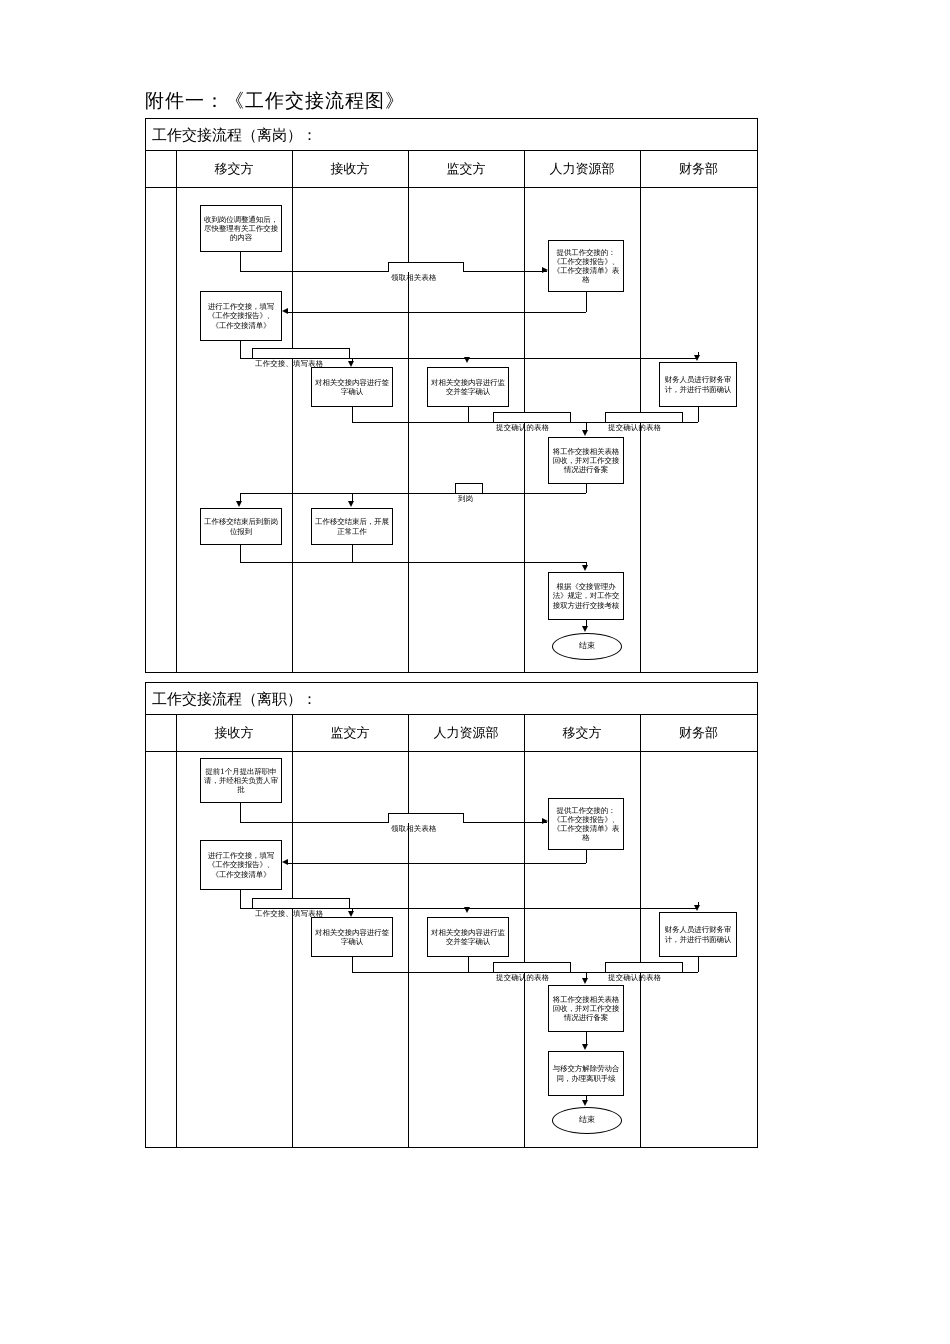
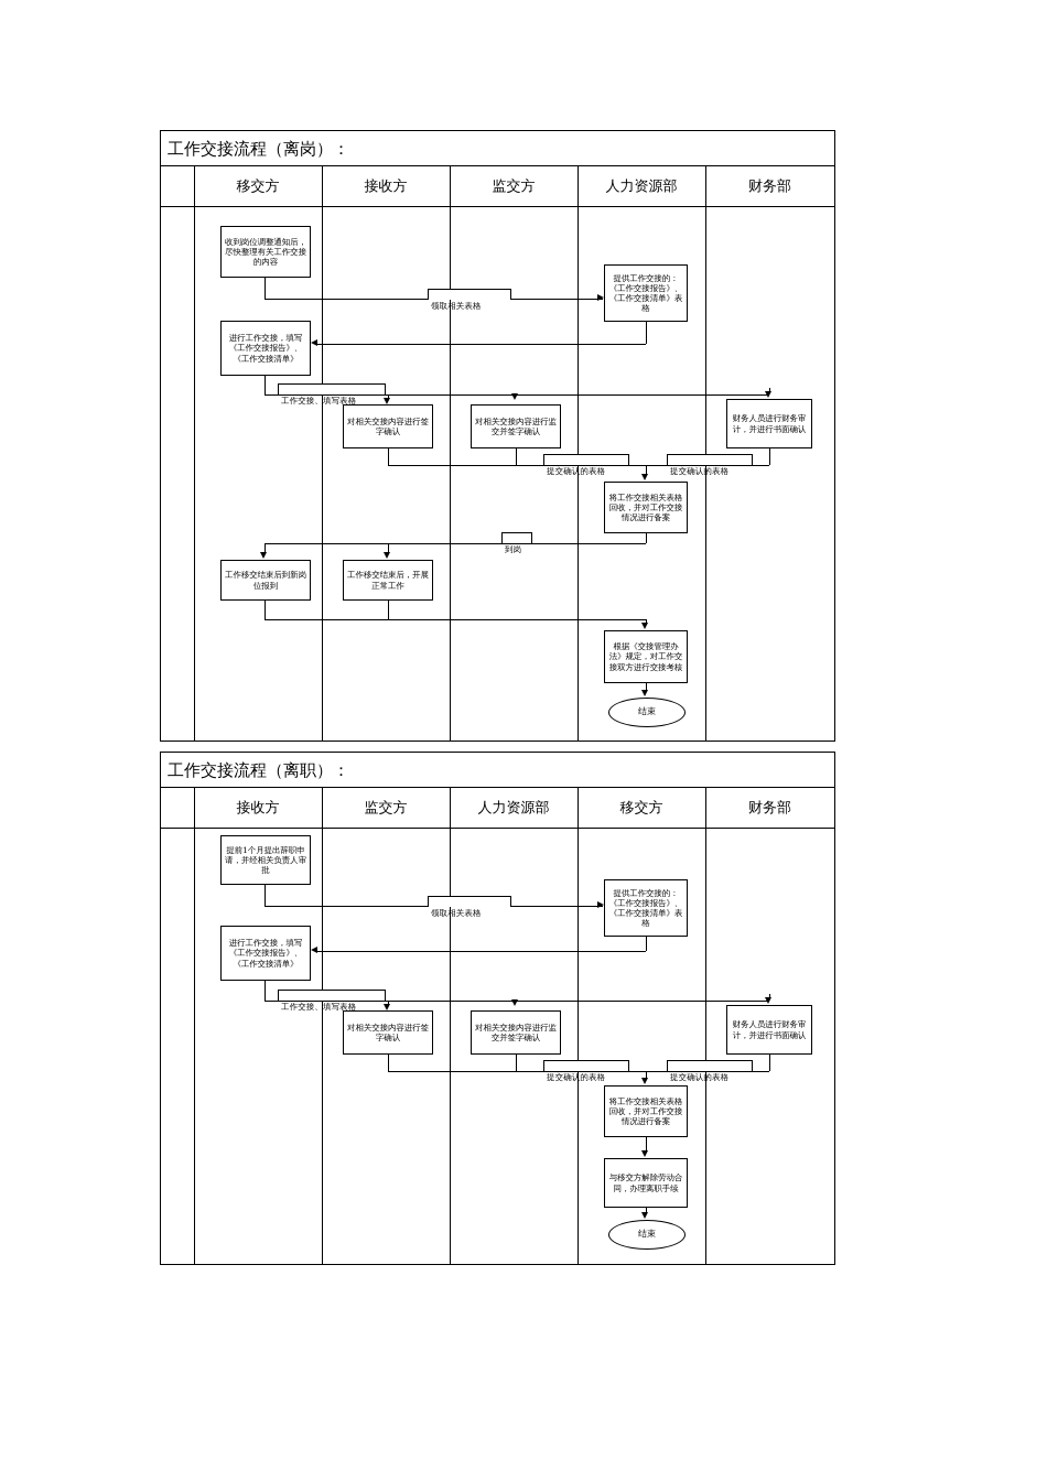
- 附件一：《工作交接流程图》
  工作交接流程（离岗）：
  移交方
  接收方
  监交方
  人力资源部
  财务部
  收到岗位调整通知后，尽快整理有关工作交接的内容
  提供工作交接的：《工作交接报告》、《工作交接清单》表格
  进行工作交接，填写《工作交接报告》、《工作交接清单》
  对相关交接内容进行签字确认
  对相关交接内容进行监交并签字确认
  财务人员进行财务审计，并进行书面确认
  将工作交接相关表格回收，并对工作交接情况进行备案
  工作移交结束后到新岗位报到
  工作移交结束后，开展正常工作
  根据《交接管理办法》规定，对工作交接双方进行交接考核
  结束
  领取相关表格
  工作交接、填写表格
  提交确认的表格
  提交确认的表格
  到岗
  工作交接流程（离职）：
  接收方
  监交方
  人力资源部
  移交方
  财务部
  提前1个月提出辞职申请，并经相关负责人审批
  提供工作交接的：《工作交接报告》、《工作交接清单》表格
  进行工作交接，填写《工作交接报告》、《工作交接清单》
  对相关交接内容进行签字确认
  对相关交接内容进行监交并签字确认
  财务人员进行财务审计，并进行书面确认
  将工作交接相关表格回收，并对工作交接情况进行备案
  与移交方解除劳动合同，办理离职手续
  结束
  领取相关表格
  工作交接、填写表格
  提交确认的表格
  提交确认的表格
